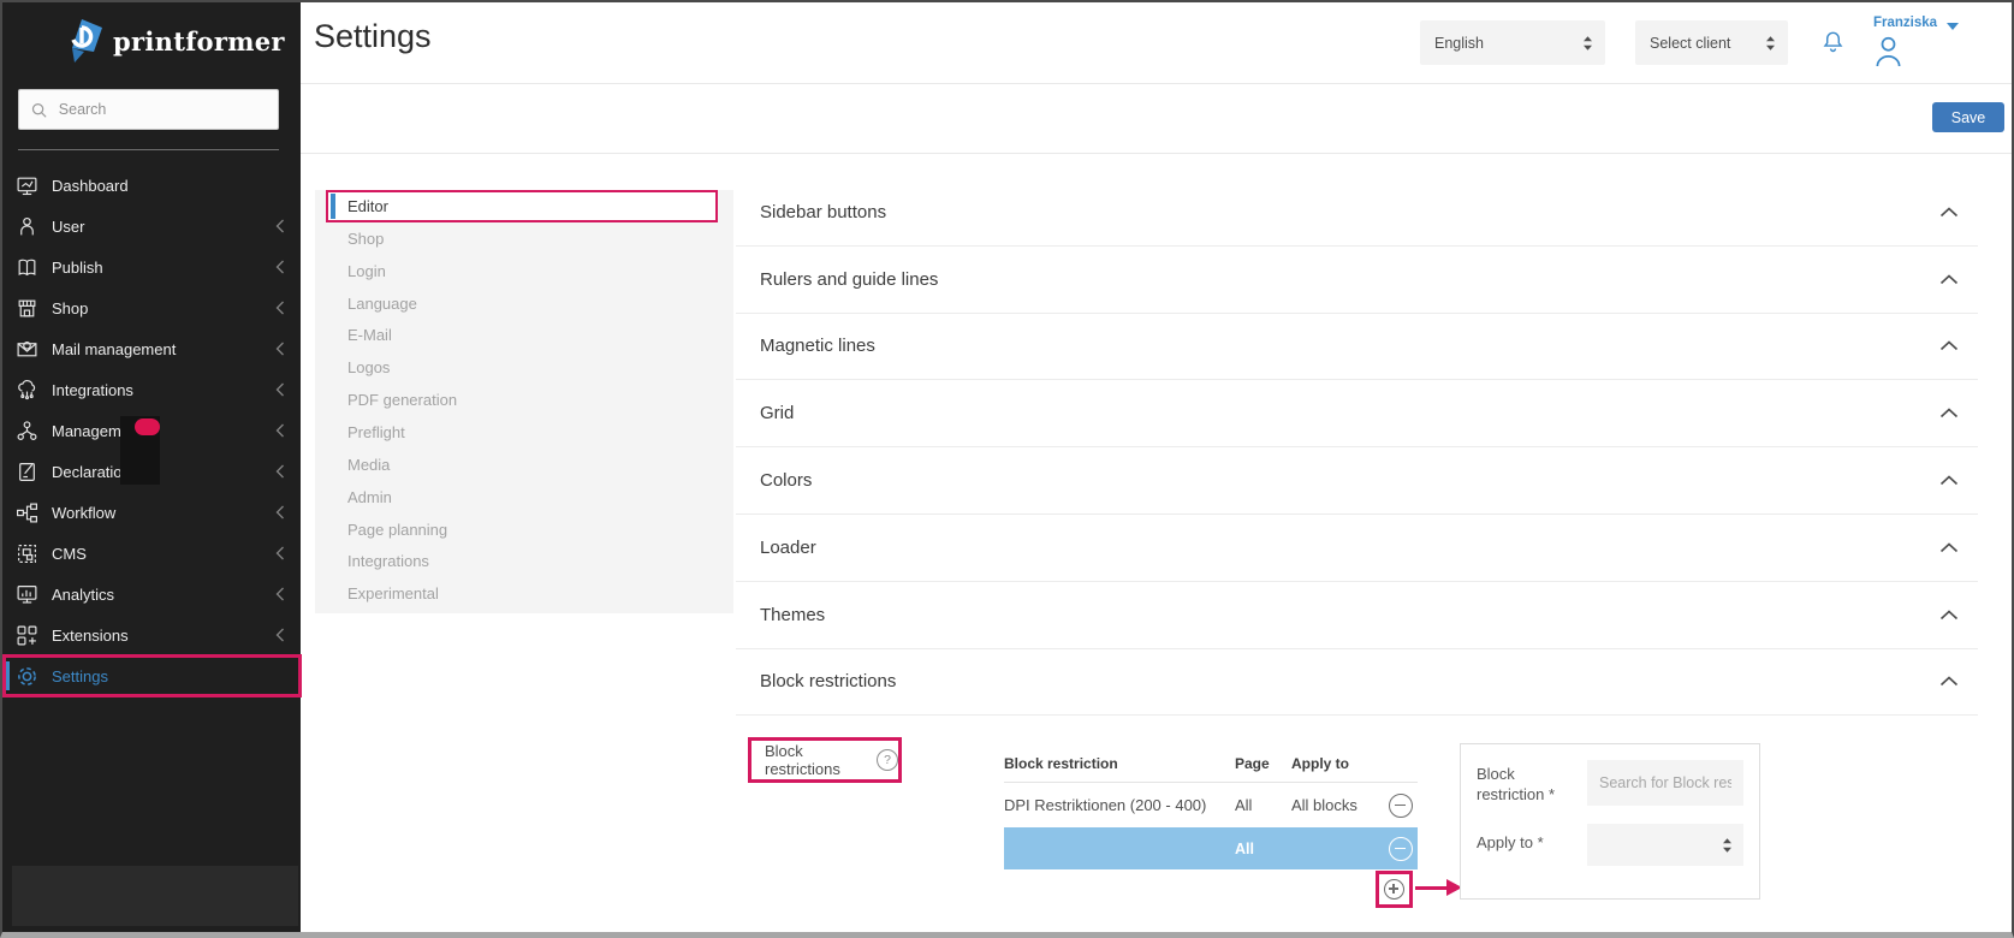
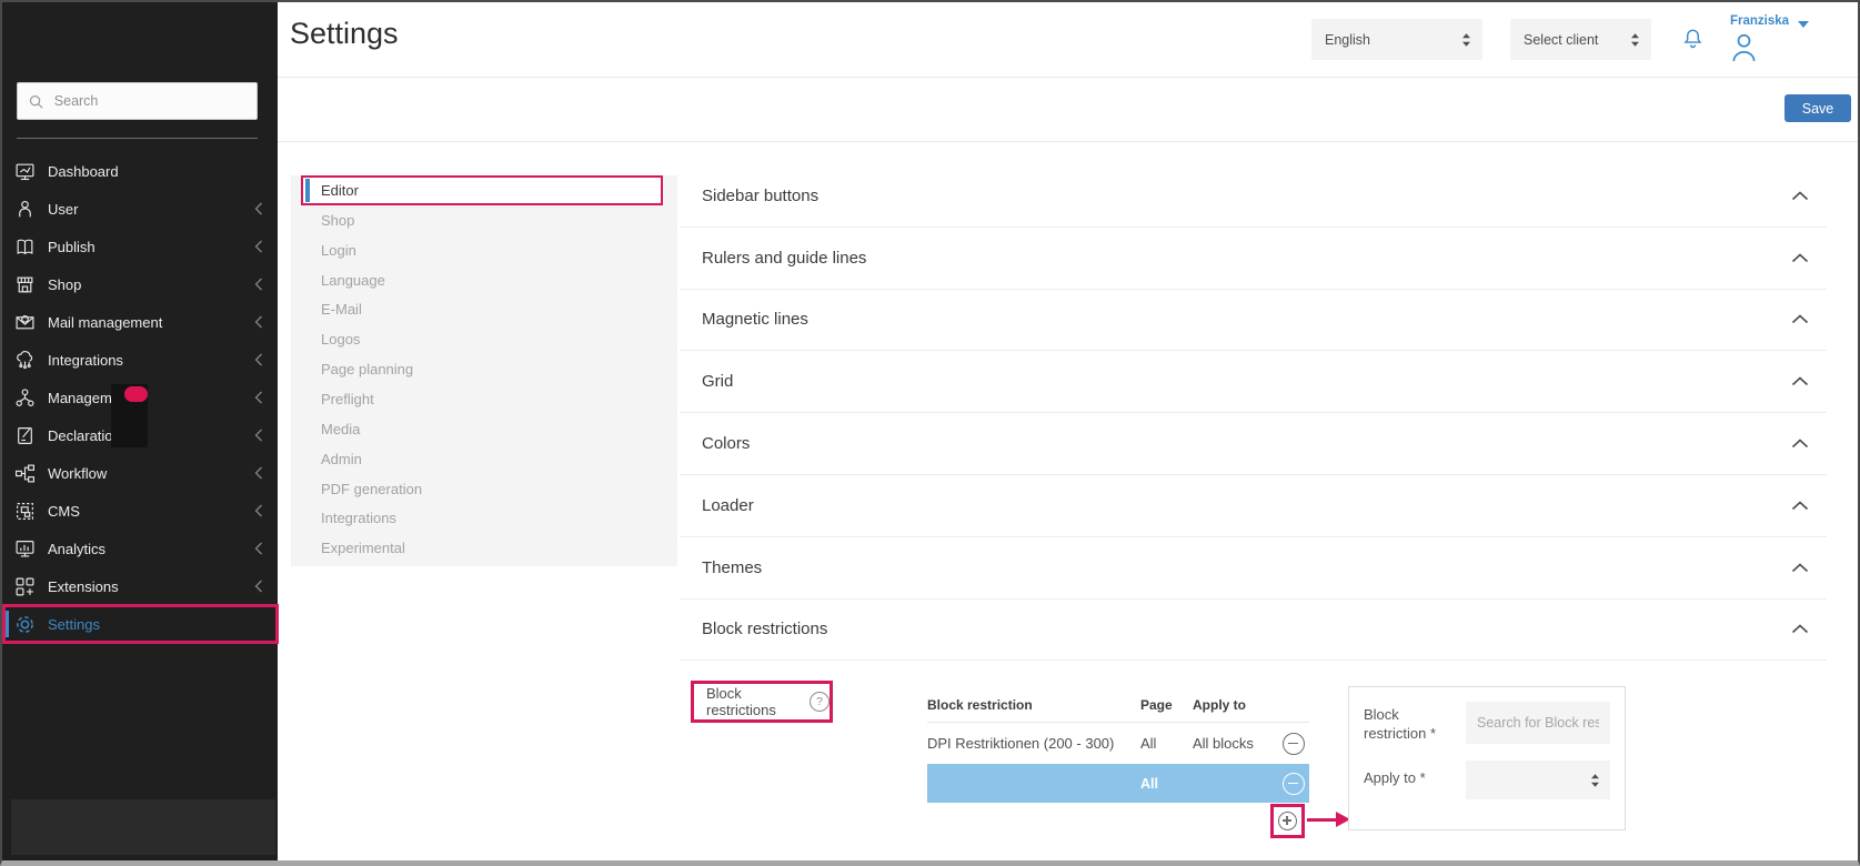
- printformer
  Search
  Dashboard
  User
  Publish
  Shop
  Mail management
  Integrations
  Managem
  Declaratio
  Workflow
  CMS
  Analytics
  Extensions
  Settings
  Settings
  English
  Select client
  Franziska
  Save
  Editor
  Shop
  Login
  Language
  E-Mail
  Logos
- PDF generation
+ Page planning
  Preflight
  Media
  Admin
- Page planning
+ PDF generation
  Integrations
  Experimental
  Sidebar buttons
  Rulers and guide lines
  Magnetic lines
  Grid
  Colors
  Loader
  Themes
  Block restrictions
  Block restrictions
  ?
  Block restriction
  Page
  Apply to
- DPI Restriktionen (200 - 400)
+ DPI Restriktionen (200 - 300)
  All
  All blocks
  All
  Block restriction *
  Search for Block res
  Apply to *
